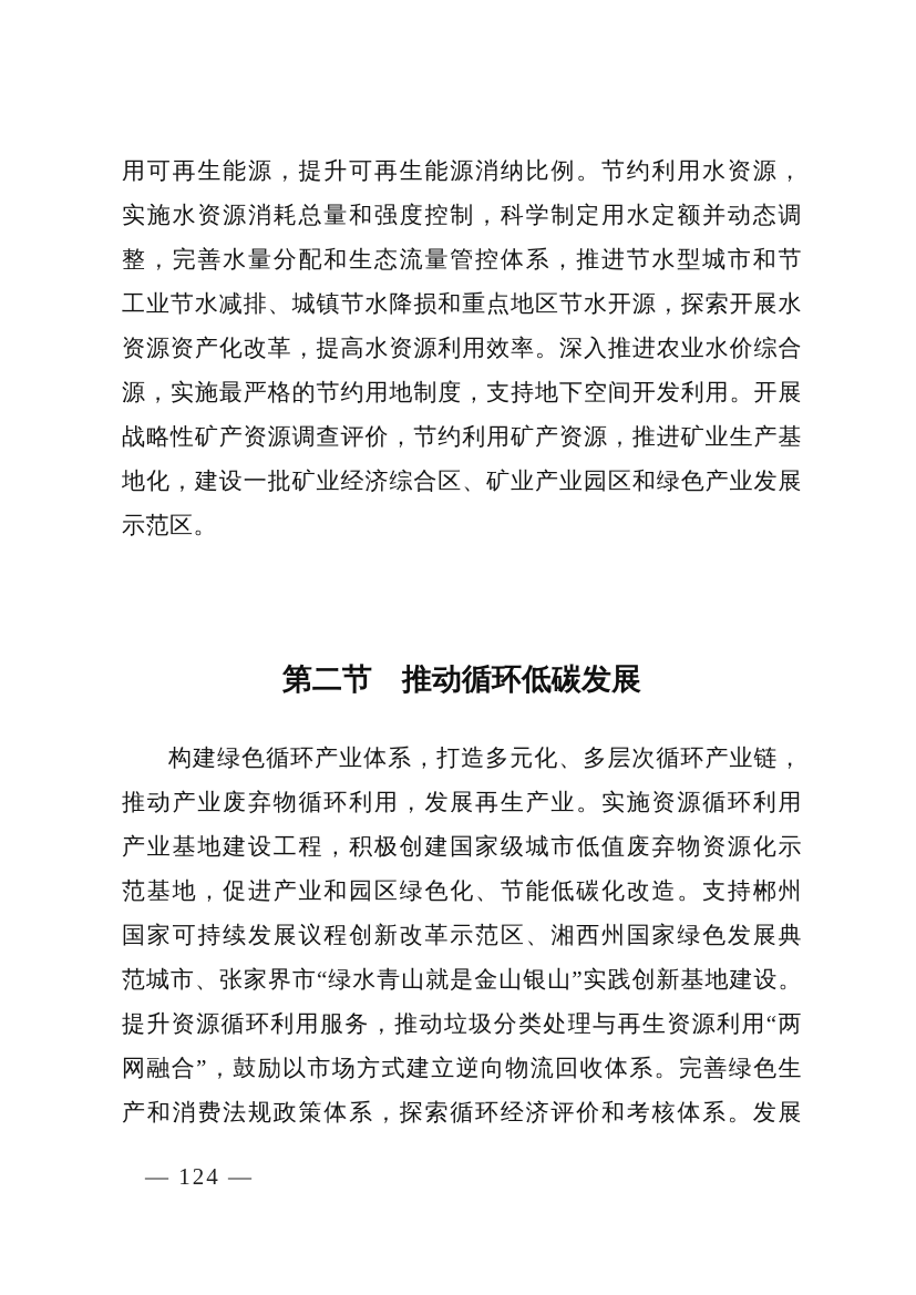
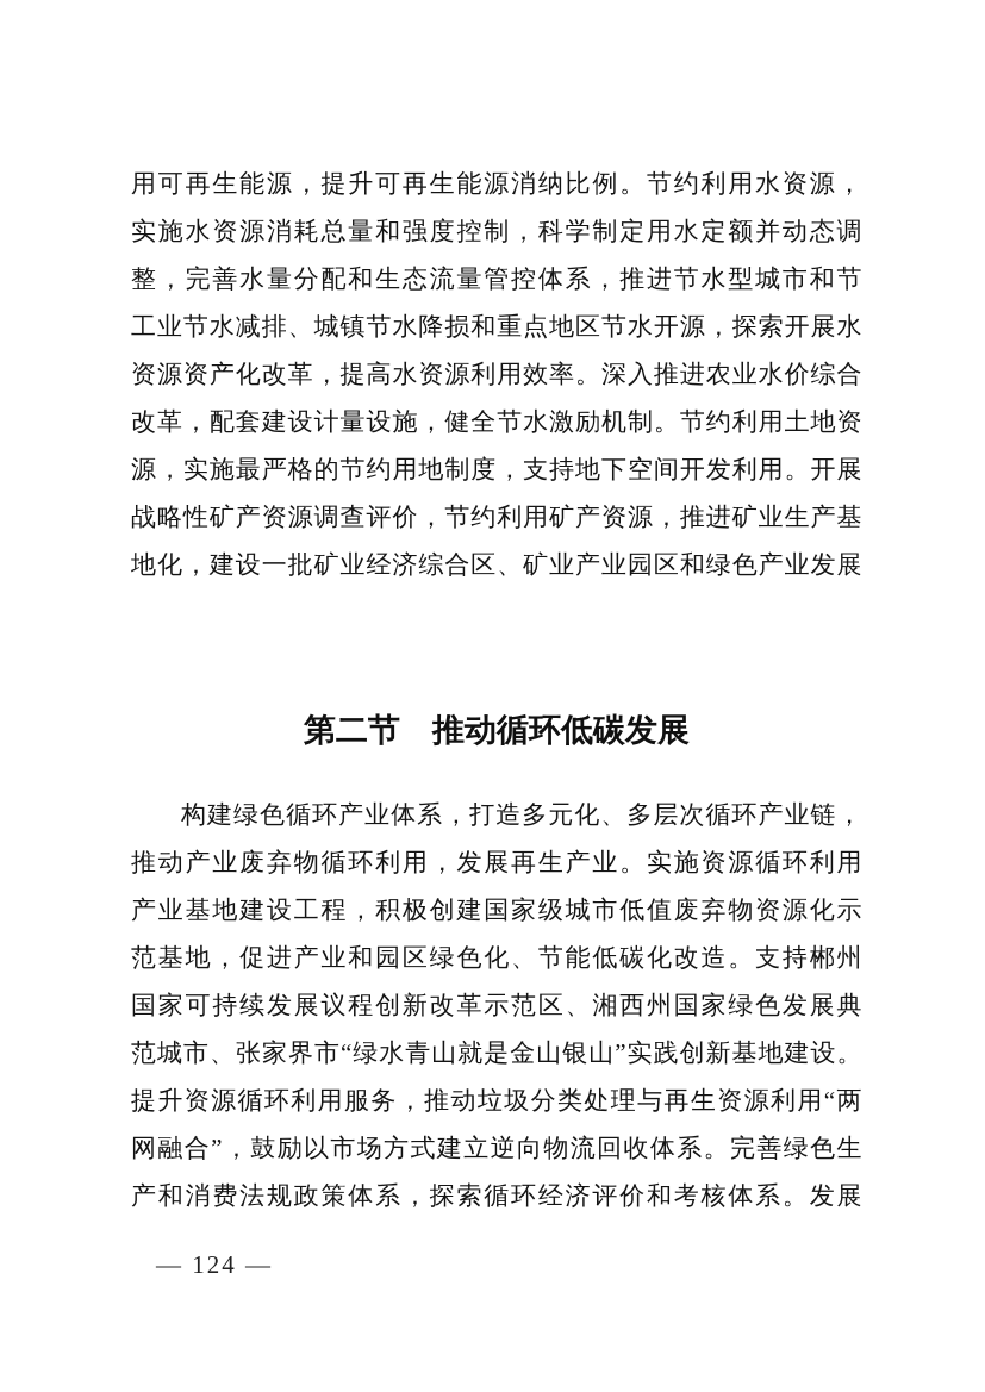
  用可再生能源，提升可再生能源消纳比例。节约利用水资源，
  实施水资源消耗总量和强度控制，科学制定用水定额并动态调
  整，完善水量分配和生态流量管控体系，推进节水型城市和节
  工业节水减排、城镇节水降损和重点地区节水开源，探索开展水
  资源资产化改革，提高水资源利用效率。深入推进农业水价综合
+ 改革，配套建设计量设施，健全节水激励机制。节约利用土地资
  源，实施最严格的节约用地制度，支持地下空间开发利用。开展
  战略性矿产资源调查评价，节约利用矿产资源，推进矿业生产基
  地化，建设一批矿业经济综合区、矿业产业园区和绿色产业发展
- 示范区。
  第二节 推动循环低碳发展
  构建绿色循环产业体系，打造多元化、多层次循环产业链，
  推动产业废弃物循环利用，发展再生产业。实施资源循环利用
  产业基地建设工程，积极创建国家级城市低值废弃物资源化示
  范基地，促进产业和园区绿色化、节能低碳化改造。支持郴州
  国家可持续发展议程创新改革示范区、湘西州国家绿色发展典
  范城市、张家界市“绿水青山就是金山银山”实践创新基地建设。
  提升资源循环利用服务，推动垃圾分类处理与再生资源利用“两
  网融合”，鼓励以市场方式建立逆向物流回收体系。完善绿色生
  产和消费法规政策体系，探索循环经济评价和考核体系。发展
  — 124 —
